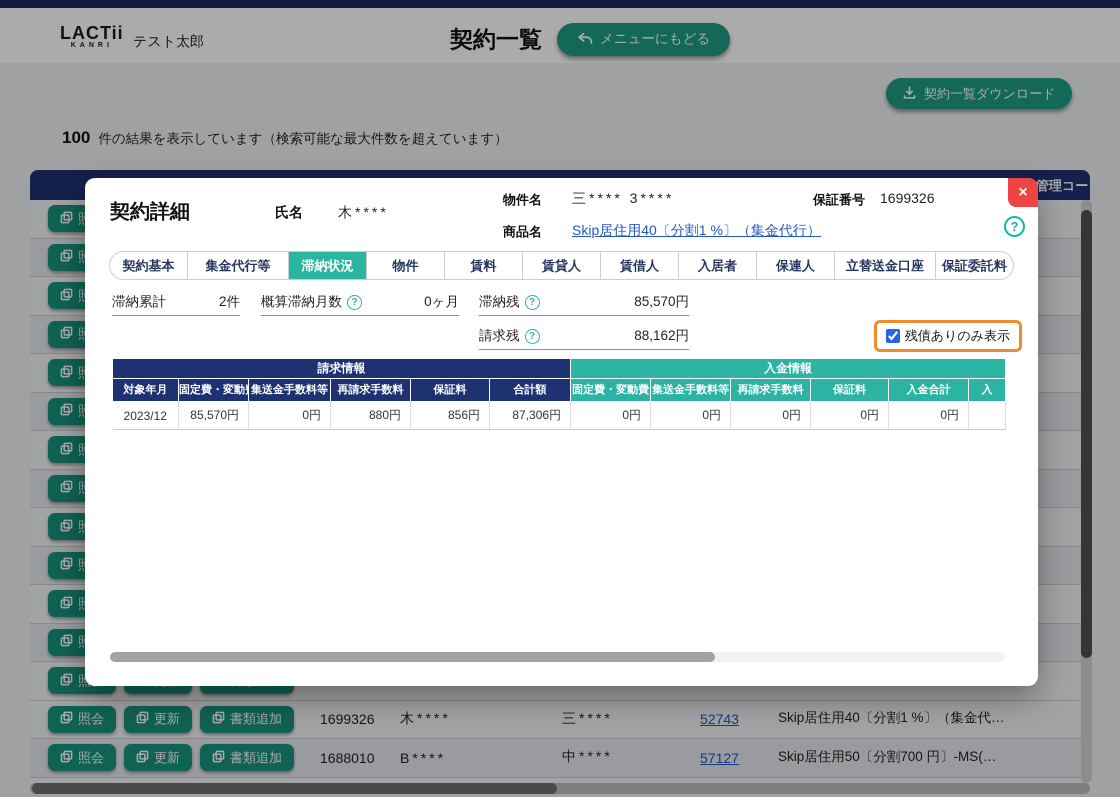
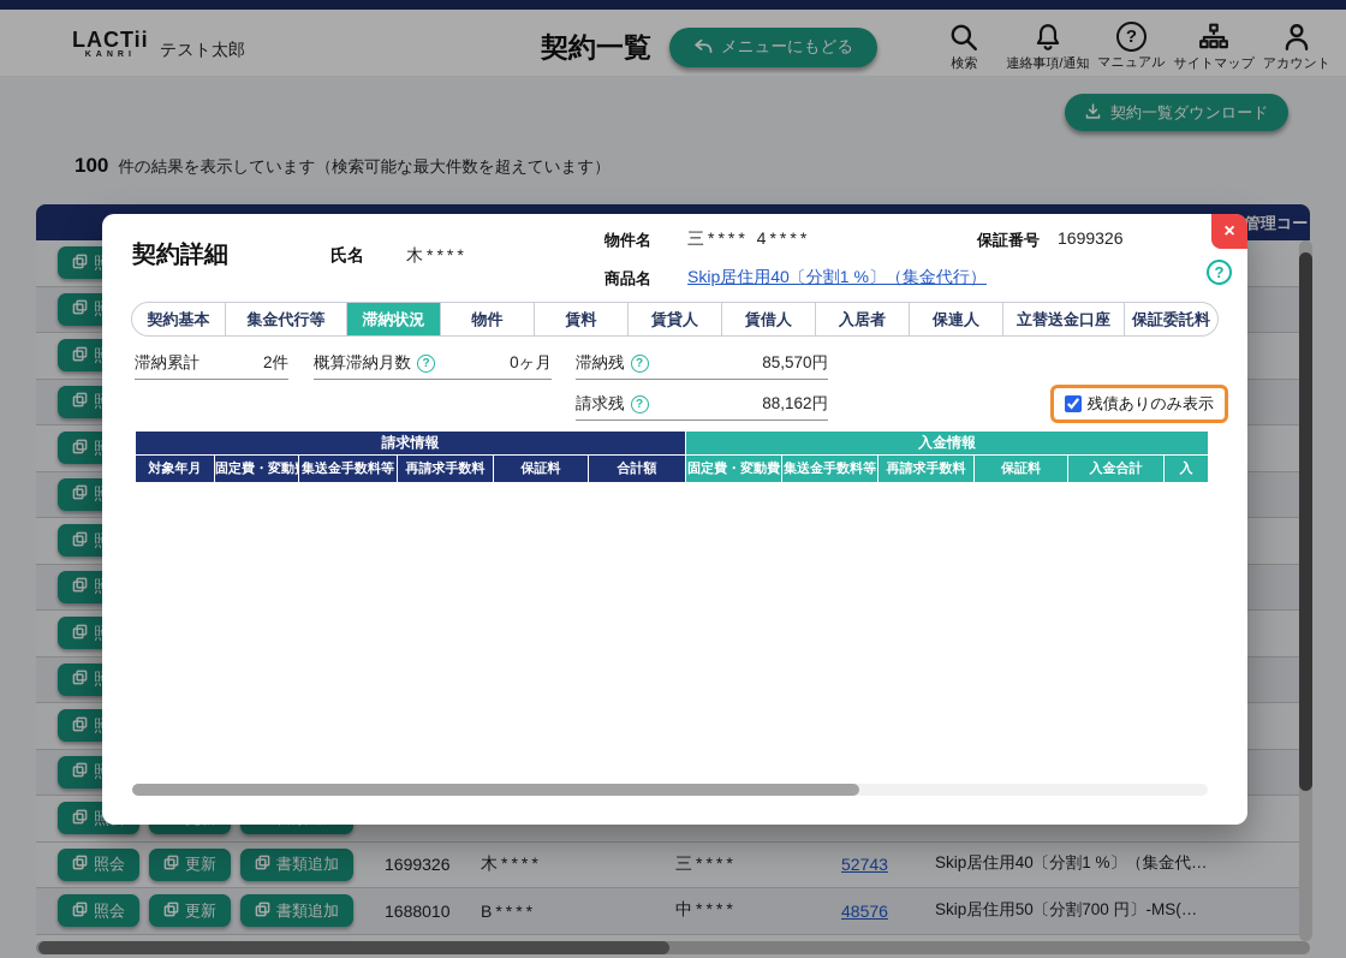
  LACTii
  テスト太郎
  契約一覧
  メニューにもどる
+ 検索
+ 連絡事項/通知
+ マニュアル
+ サイトマップ
+ アカウント
  契約一覧ダウンロード
  100
  件の結果を表示しています（検索可能な最大件数を超えています）
  管理コー
  照会
  更新
  書類追加
  1699326
  木****
  三****
  52743
  Skip居住用40〔分割1 %〕（集金代…
  照会
  更新
  書類追加
  1688010
  B****
  中****
- 57127
+ 48576
  Skip居住用50〔分割700 円〕-MS(…
  契約詳細
  氏名
  木****
  物件名
- 三**** 3****
+ 三**** 4****
  保証番号
  1699326
  商品名
  Skip居住用40〔分割1 %〕（集金代行）
  契約基本
  集金代行等
  滞納状況
  物件
  賃料
  賃貸人
  賃借人
  入居者
  保連人
  立替送金口座
  保証委託料
  滞納累計
  2件
  概算滞納月数
  0ヶ月
  滞納残
  85,570円
  請求残
  88,162円
  残債ありのみ表示
  請求情報	入金情報
  対象年月	固定費・変動	集送金手数料等	再請求手数料	保証料	合計額	固定費・変動費	集送金手数料等	再請求手数料	保証料	入金合計	入
- 2023/12	85,570円	0円	880円	856円	87,306円	0円	0円	0円	0円	0円
